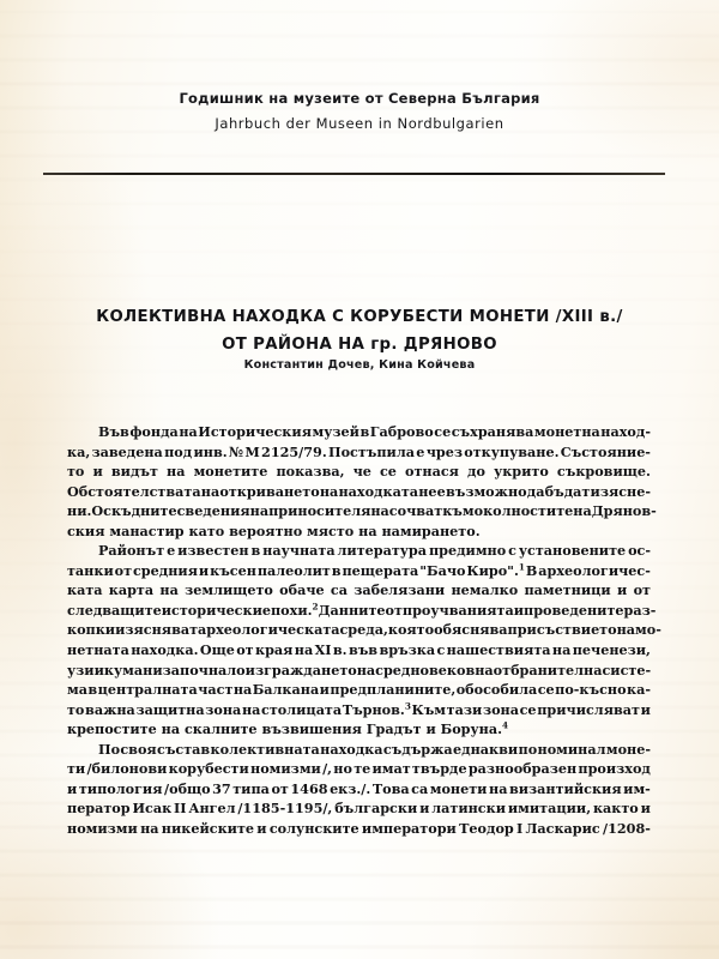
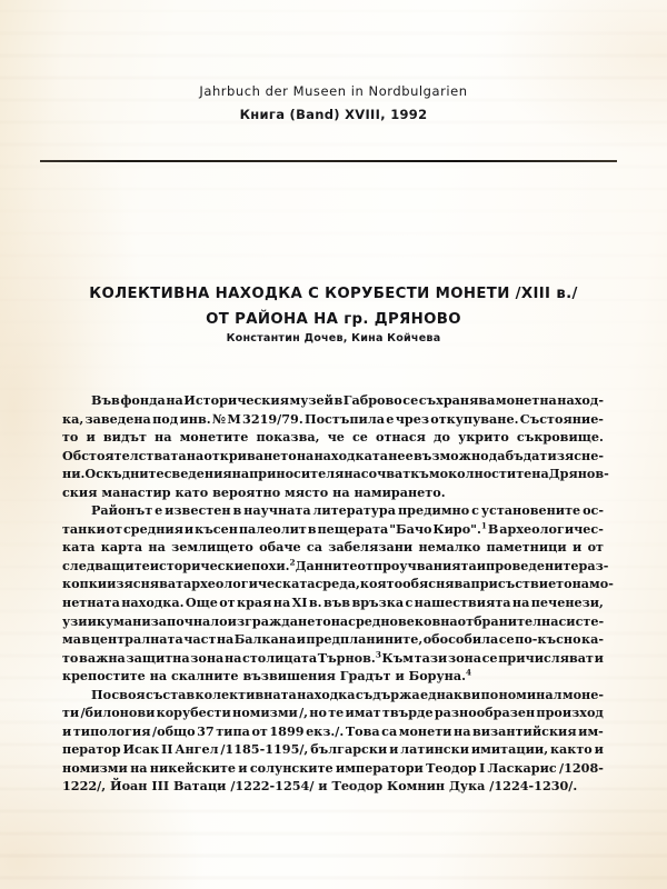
- Годишник на музеите от Северна България
  Jahrbuch der Museen in Nordbulgarien
+ Книга (Band) XVIII, 1992
  КОЛЕКТИВНА НАХОДКА С КОРУБЕСТИ МОНЕТИ /XIII в./
  ОТ РАЙОНА НА гр. ДРЯНОВО
  Константин Дочев, Кина Койчева
  Във
  фонда
  на
  Историческия
  музей
  в
  Габрово
  се
  съхранява
  монетна
  наход-
  ка,
  заведена
  под
  инв.
  №
  М
- 2125/79.
+ 3219/79.
  Постъпила
  е
  чрез
  откупуване.
  Състояние-
  то
  и
  видът
  на
  монетите
  показва,
  че
  се
  отнася
  до
  укрито
  съкровище.
  Обстоятелствата
  на
  откриването
  на
  находката
  не
  е
  възможно
  да
  бъдат
  изясне-
  ни.
  Оскъдните
  сведения
  на
  приносителя
  насочват
  към
  околностите
  на
  Дрянов-
  ския манастир като вероятно място на намирането.
  Районът
  е
  известен
  в
  научната
  литература
  предимно
  с
  установените
  ос-
  танки
  от
  средния
  и
  късен
  палеолит
  в
  пещерата
  "Бачо
  Киро".1
  В
  археологичес-
  ката
  карта
  на
  землището
  обаче
  са
  забелязани
  немалко
  паметници
  и
  от
  следващите
  исторически
  епохи.2
  Данните
  от
  проучванията
  и
  проведените
  раз-
  копки
  изясняват
  археологическата
  среда,
  която
  обяснява
  присъствието
  на
  мо-
  нетната
  находка.
  Още
  от
  края
  на
  XI
  в.
  във
  връзка
  с
  нашествията
  на
  печенези,
  узи
  и
  кумани
  започнало
  изграждането
  на
  средновековна
  отбранителна
  систе-
  ма
  в
  централната
  част
  на
  Балкана
  и
  предпланините,
  обособила
  се
  по-късно
  ка-
  то
  важна
  защитна
  зона
  на
  столицата
  Търнов.3
  Към
  тази
  зона
  се
  причисляват
  и
  крепостите на скалните възвишения Градът и Боруна.4
  По
  своя
  състав
  колективната
  находка
  съдържа
  еднакви
  по
  номинал
  моне-
  ти
  /билонови
  корубести
  номизми
  /,
  но
  те
  имат
  твърде
  разнообразен
  произход
  и
  типология
  /общо
  37
  типа
  от
- 1468
+ 1899
  екз./.
  Това
  са
  монети
  на
  византийския
  им-
  ператор
  Исак
  II
  Ангел
  /1185-1195/,
  български
  и
  латински
  имитации,
  както
  и
  номизми
  на
  никейските
  и
  солунските
  императори
  Теодор
  I
  Ласкарис
  /1208-
+ 1222/, Йоан III Ватаци /1222-1254/ и Теодор Комнин Дука /1224-1230/.
